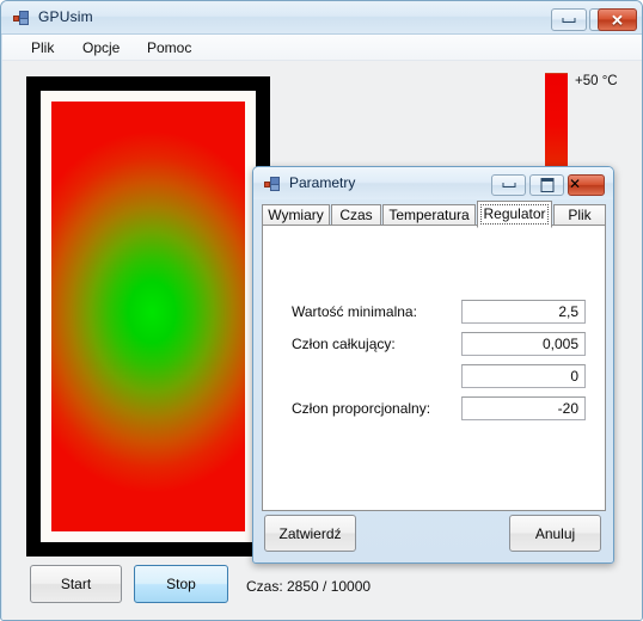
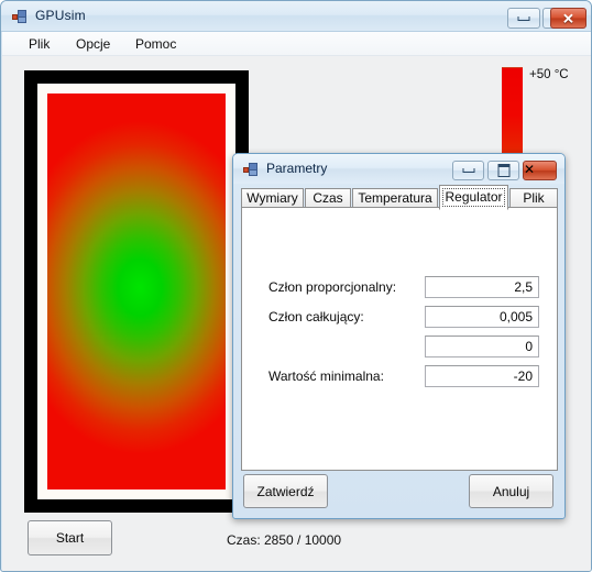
  GPUsim
  ✕
  Plik
  Opcje
  Pomoc
  +50 °C
  Start
- Stop
  Czas: 2850 / 10000
  Parametry
  ✕
  Wymiary
  Czas
  Temperatura
  Regulator
  Plik
- Wartość minimalna:
+ Człon proporcjonalny:
  2,5
  Człon całkujący:
  0,005
  0
- Człon proporcjonalny:
+ Wartość minimalna:
  -20
  Zatwierdź
  Anuluj
